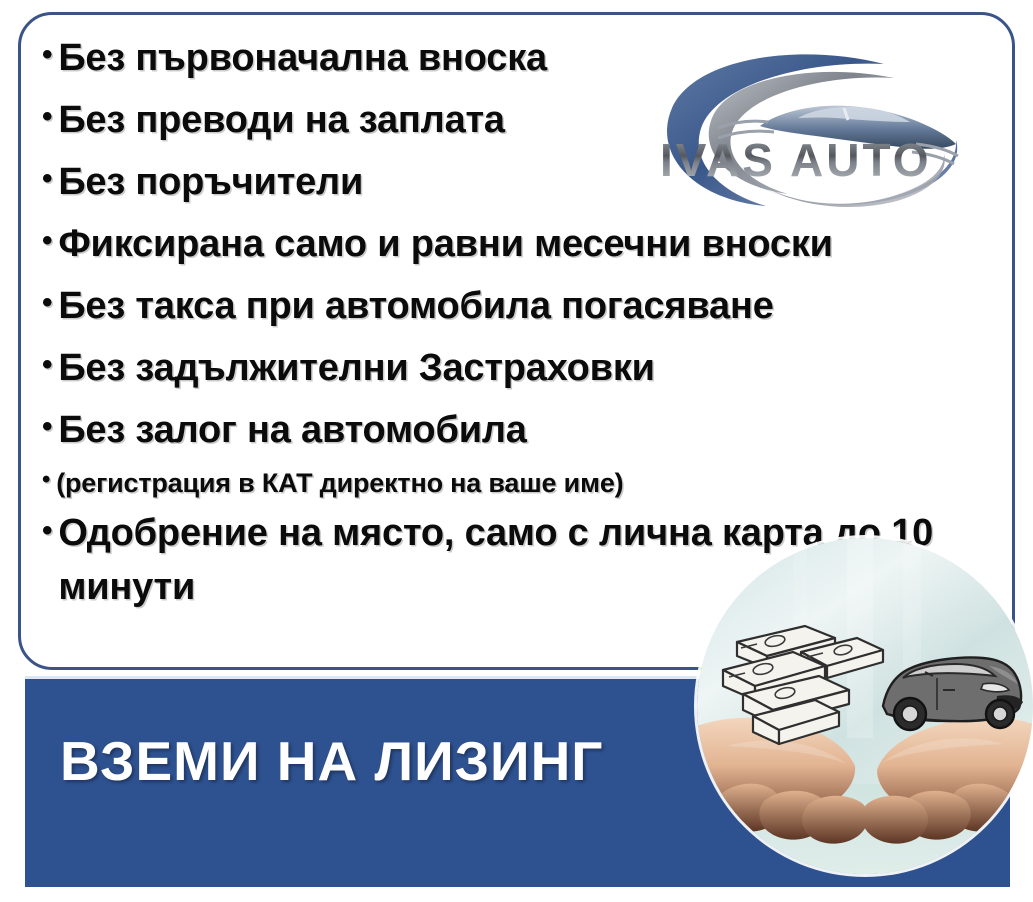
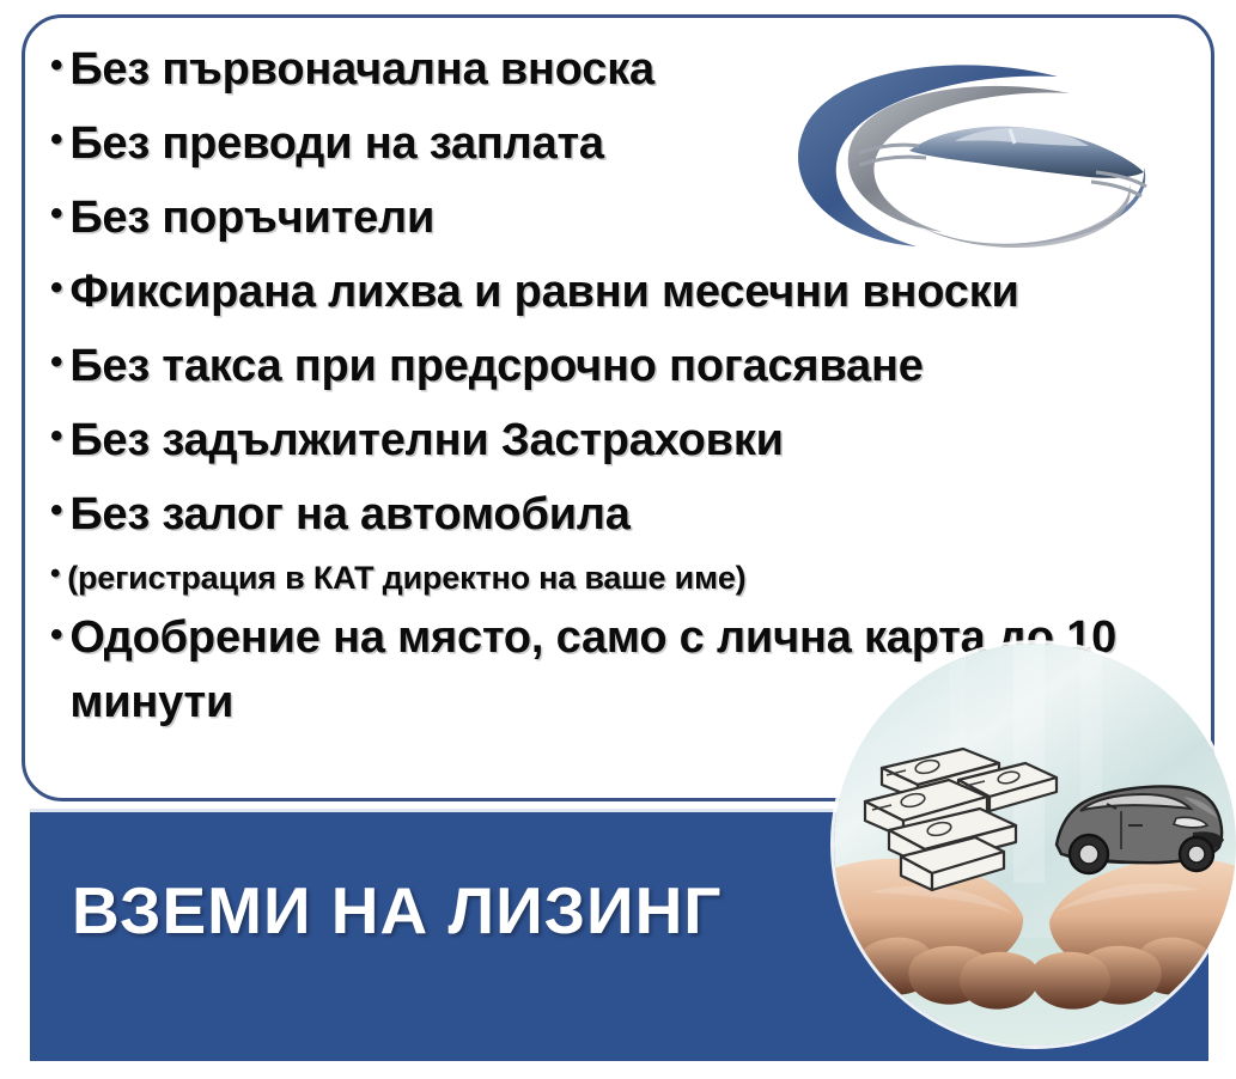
  •
  Без първоначална вноска
  •
  Без преводи на заплата
  •
  Без поръчители
  •
- Фиксирана само и равни месечни вноски
+ Фиксирана лихва и равни месечни вноски
  •
- Без такса при автомобила погасяване
+ Без такса при предсрочно погасяване
  •
  Без задължителни Застраховки
  •
  Без залог на автомобила
  •
  (регистрация в КАТ директно на ваше име)
  •
  Одобрение на място, само с лична карта до 10 минути
- IVAS AUTO
  ВЗЕМИ НА ЛИЗИНГ
